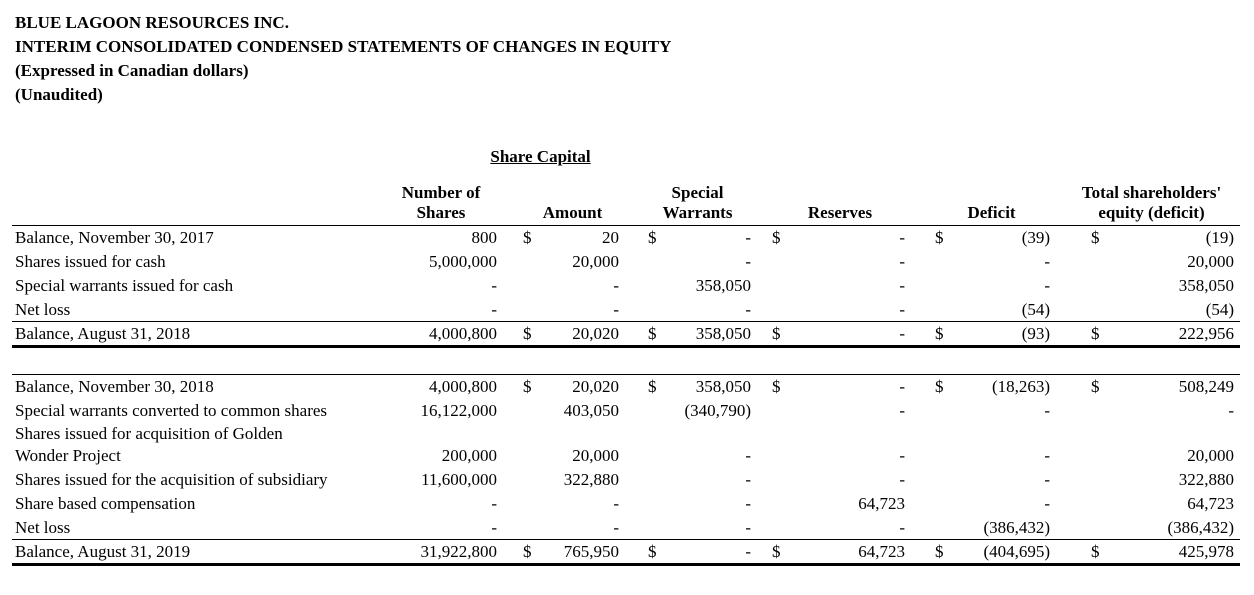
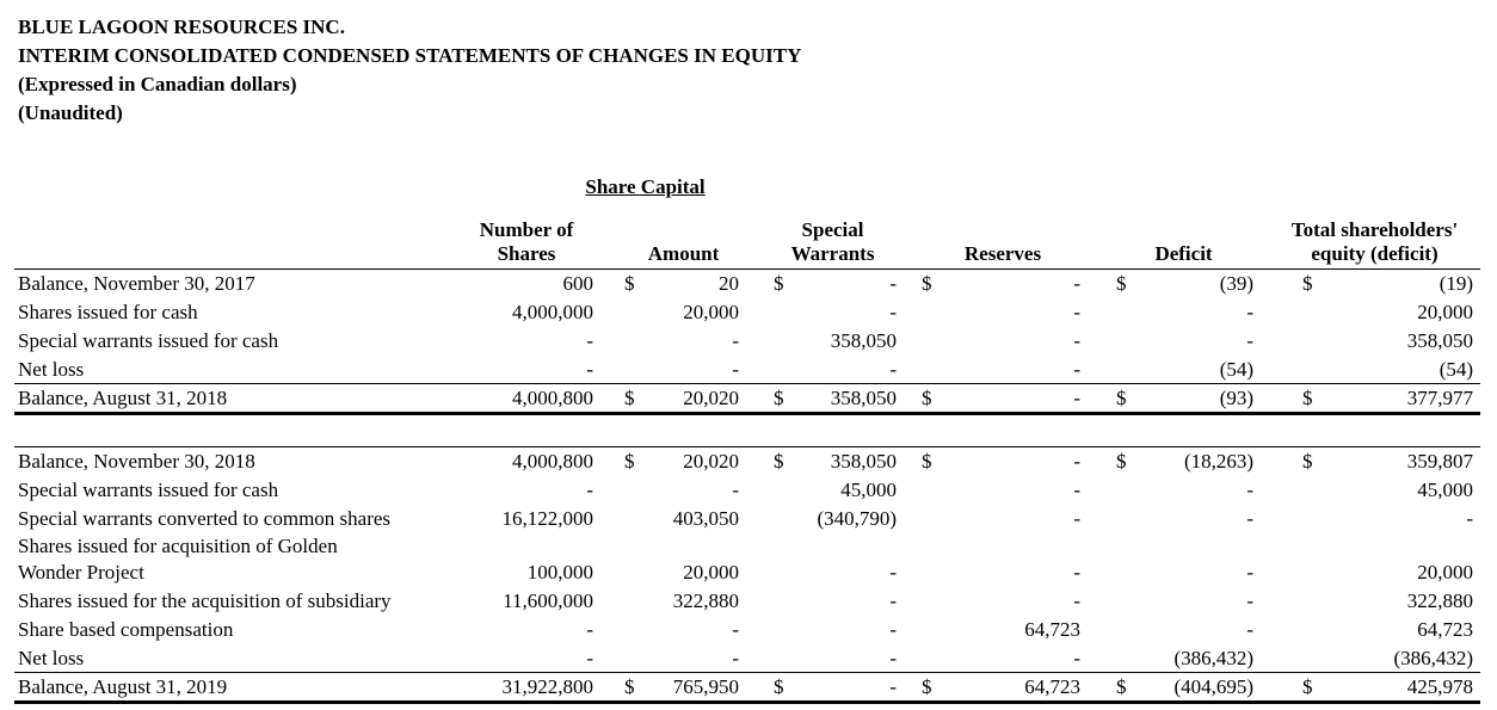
  BLUE LAGOON RESOURCES INC.
  INTERIM CONSOLIDATED CONDENSED STATEMENTS OF CHANGES IN EQUITY
  (Expressed in Canadian dollars)
  (Unaudited)
  	Share Capital
  	Number of		Special			Total shareholders'
  	Shares	Amount	Warrants	Reserves	Deficit	equity (deficit)
- Balance, November 30, 2017	800	$ 20	$ -	$ -	$ (39)	$ (19)
+ Balance, November 30, 2017	600	$ 20	$ -	$ -	$ (39)	$ (19)
- Shares issued for cash	5,000,000	20,000	-	-	-	20,000
+ Shares issued for cash	4,000,000	20,000	-	-	-	20,000
  Special warrants issued for cash	-	-	358,050	-	-	358,050
  Net loss	-	-	-	-	(54)	(54)
- Balance, August 31, 2018	4,000,800	$ 20,020	$ 358,050	$ -	$ (93)	$ 222,956
+ Balance, August 31, 2018	4,000,800	$ 20,020	$ 358,050	$ -	$ (93)	$ 377,977
- Balance, November 30, 2018	4,000,800	$ 20,020	$ 358,050	$ -	$ (18,263)	$ 508,249
+ Balance, November 30, 2018	4,000,800	$ 20,020	$ 358,050	$ -	$ (18,263)	$ 359,807
+ Special warrants issued for cash	-	-	45,000	-	-	45,000
  Special warrants converted to common shares	16,122,000	403,050	(340,790)	-	-	-
- Shares issued for acquisition of Golden Wonder Project	200,000	20,000	-	-	-	20,000
+ Shares issued for acquisition of Golden Wonder Project	100,000	20,000	-	-	-	20,000
  Shares issued for the acquisition of subsidiary	11,600,000	322,880	-	-	-	322,880
  Share based compensation	-	-	-	64,723	-	64,723
  Net loss	-	-	-	-	(386,432)	(386,432)
  Balance, August 31, 2019	31,922,800	$ 765,950	$ -	$ 64,723	$ (404,695)	$ 425,978
